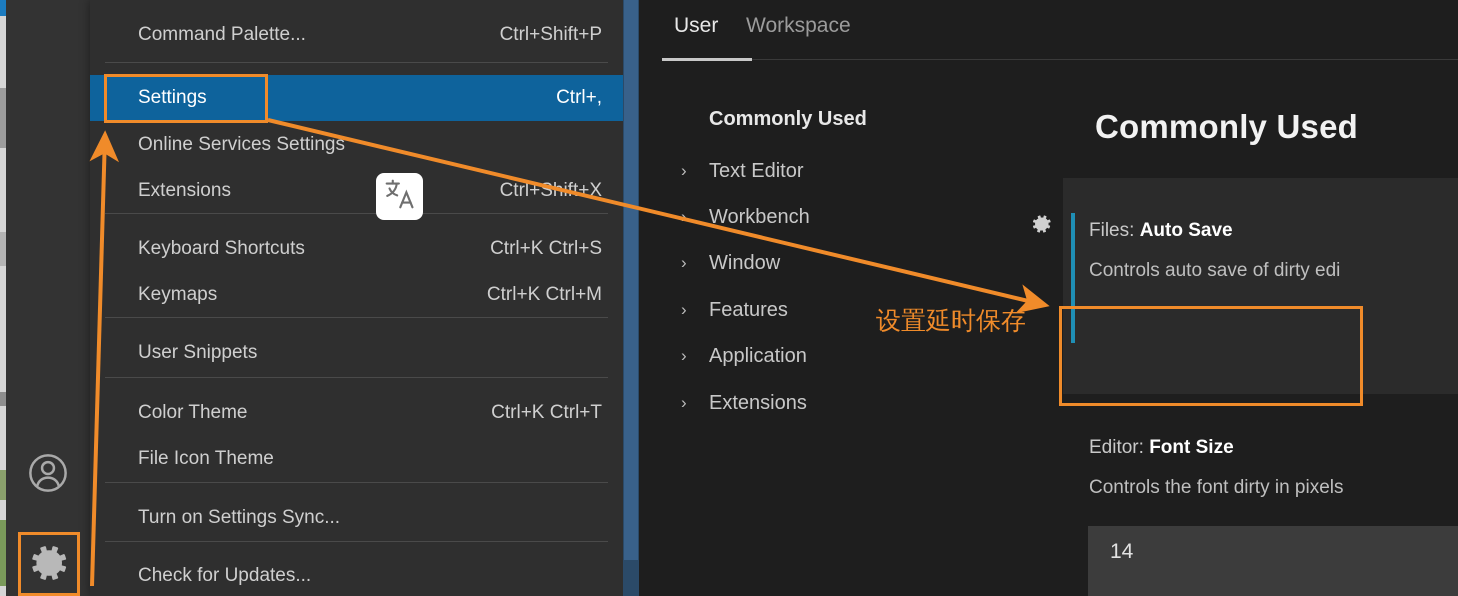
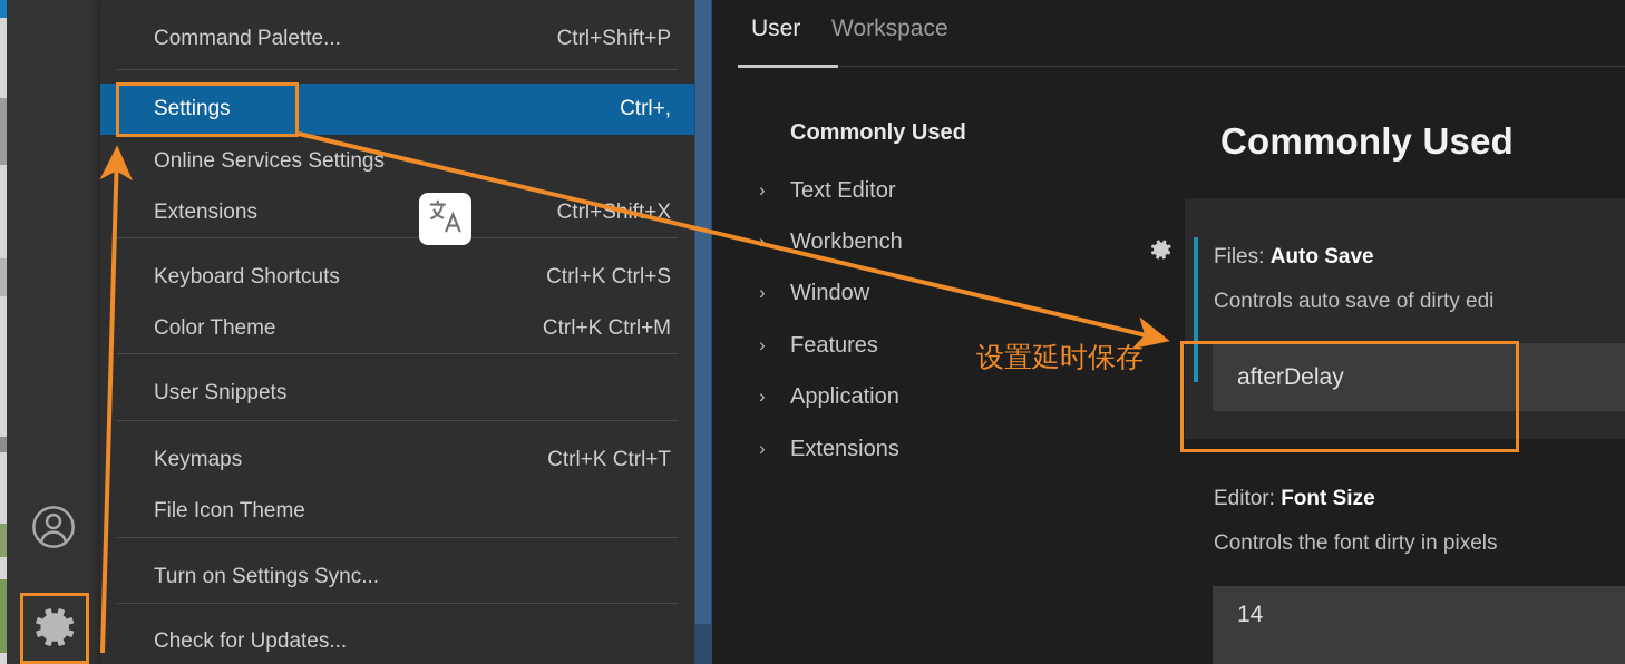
  Command Palette...
  Ctrl+Shift+P
  Settings
  Ctrl+,
  Online Services Settings
  Extensions
  Ctrl+St+X
  Keyboard Shortcuts
  Ctrl+K Ctrl+S
- Keymaps
+ Color Theme
  Ctrl+K Ctrl+M
  User Snippets
- Color Theme
+ Keymaps
  Ctrl+K Ctrl+T
  File Icon Theme
  Turn on Settings Sync...
  Check for Updates...
  User
  Workspace
  Commonly Used
  ›
  Text Editor
  ›
  Workbench
  ›
  Window
  ›
  Features
  ›
  Application
  ›
  Extensions
  Commonly Used
  Files: Auto Save
  Controls auto save of dirty edi
+ afterDelay
  Editor: Font Size
  Controls the font dirty in pixels
  14
  设置延时保存
